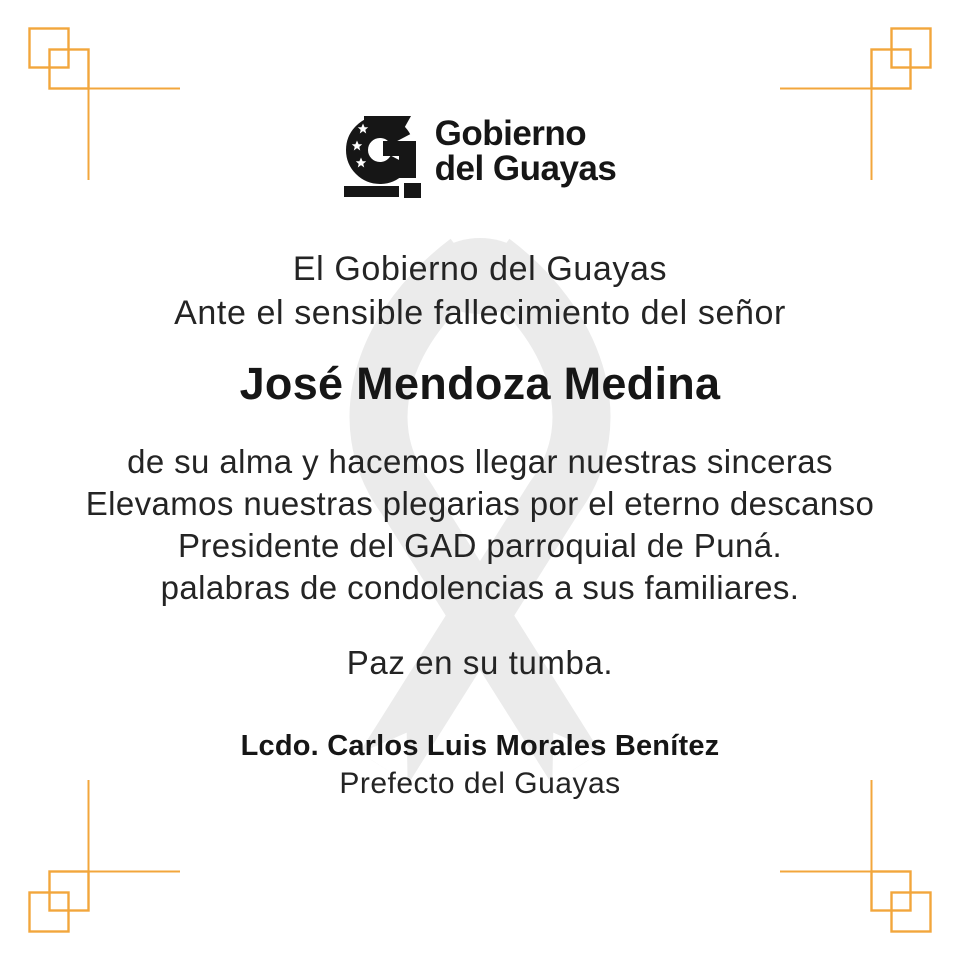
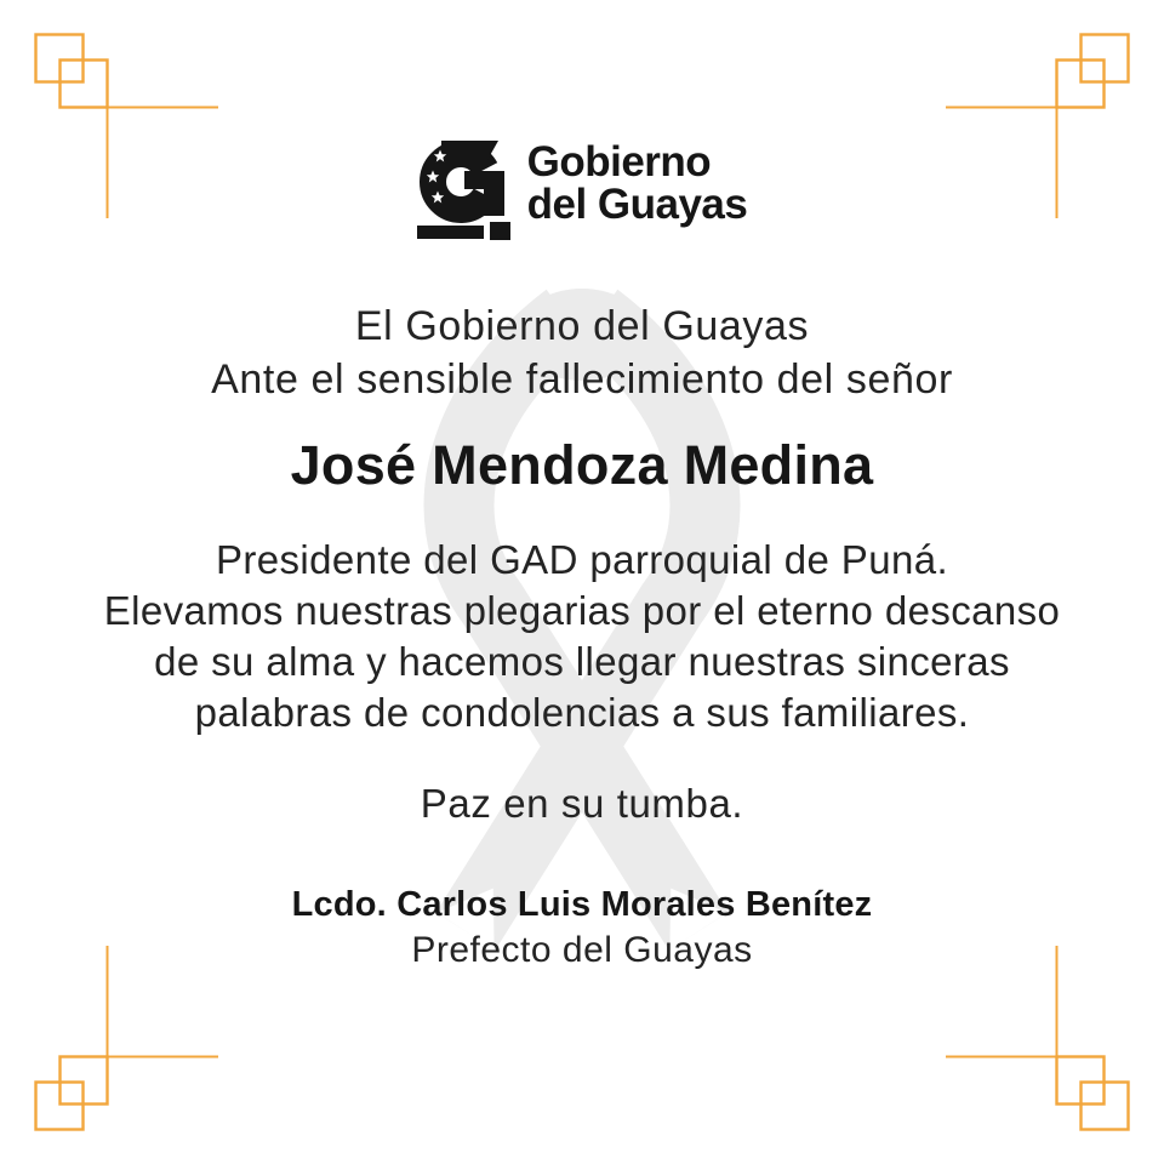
  Gobierno
  del Guayas
  El Gobierno del Guayas
  Ante el sensible fallecimiento del señor
  José Mendoza Medina
- de su alma y hacemos llegar nuestras sinceras
+ Presidente del GAD parroquial de Puná.
  Elevamos nuestras plegarias por el eterno descanso
- Presidente del GAD parroquial de Puná.
+ de su alma y hacemos llegar nuestras sinceras
  palabras de condolencias a sus familiares.
  Paz en su tumba.
  Lcdo. Carlos Luis Morales Benítez
  Prefecto del Guayas
